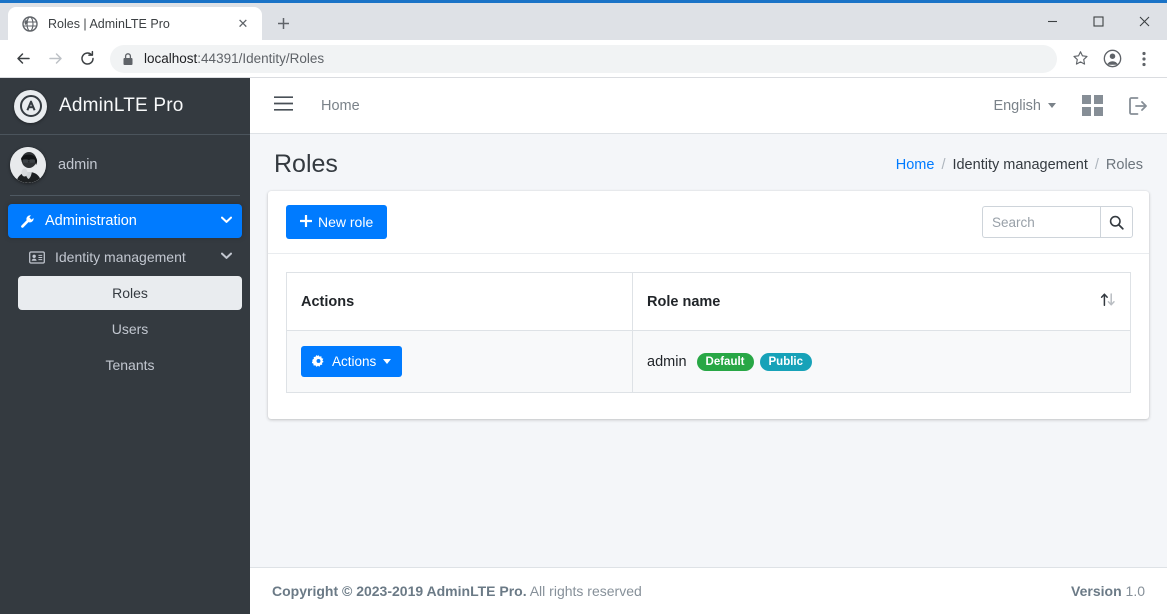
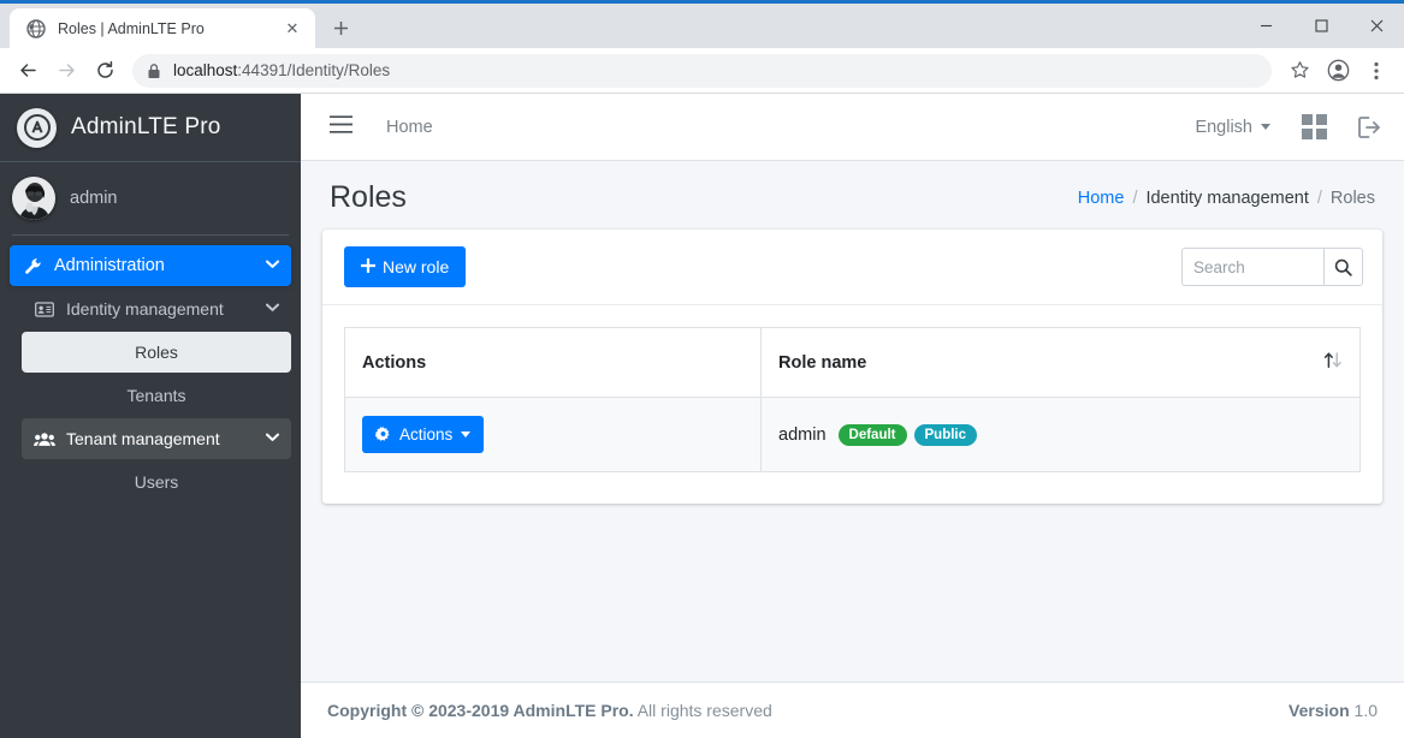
  Roles | AdminLTE Pro
  ✕
  localhost:44391/Identity/Roles
  AdminLTE Pro
  admin
  Administration
  Identity management
  Roles
- Users
+ Tenants
+ Tenant management
- Tenants
+ Users
  Home
  English
  Roles
  Home
  /
  Identity management
  /
  Roles
  New role
  Search
  Actions	Role name
  Actions	admin Default Public
  Copyright © 2023-2019 AdminLTE Pro. All rights reserved
  Version 1.0
